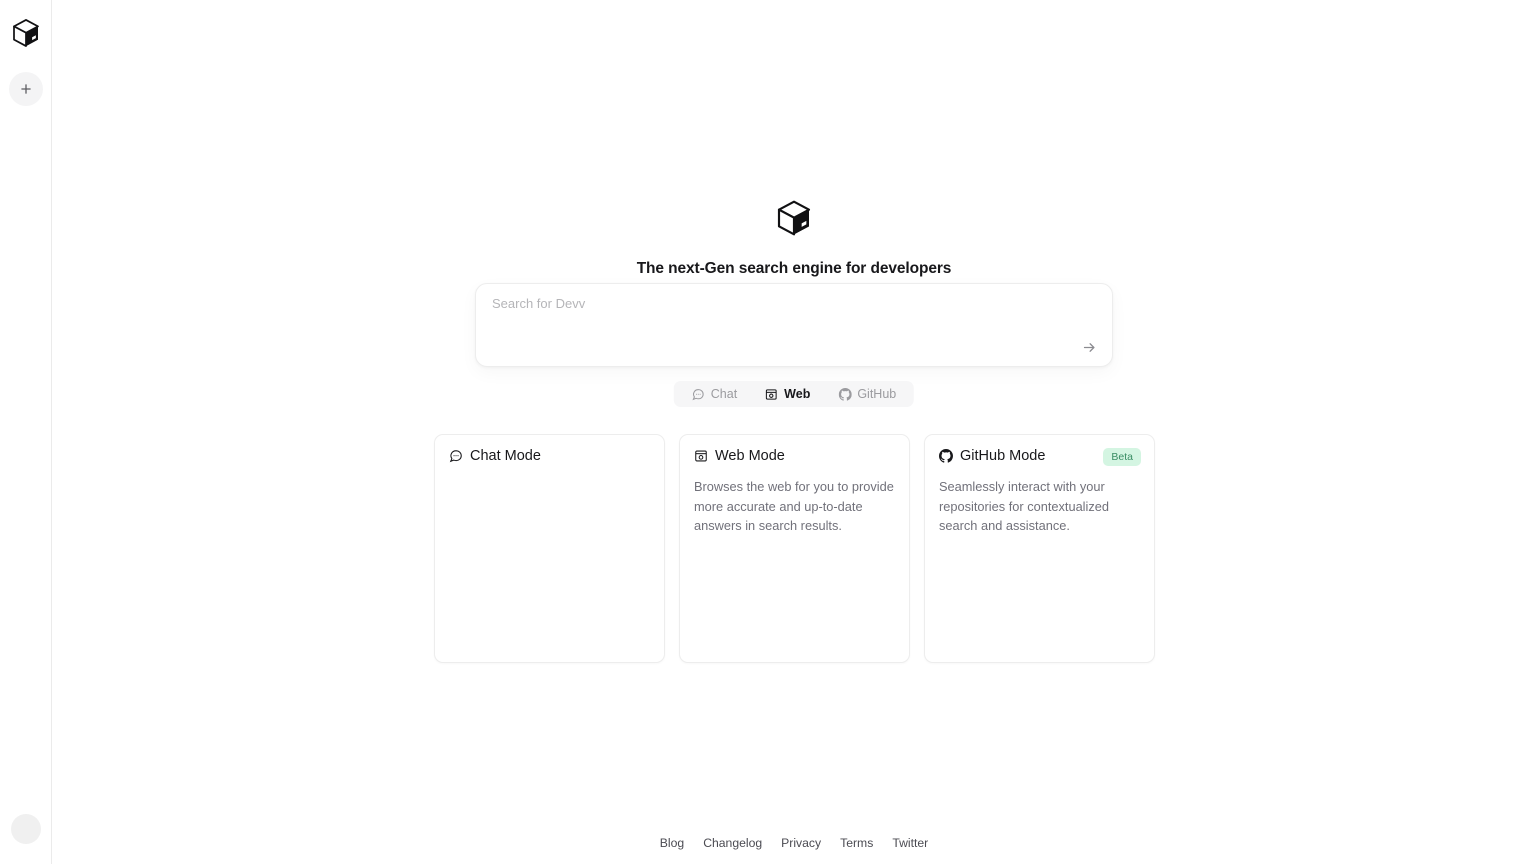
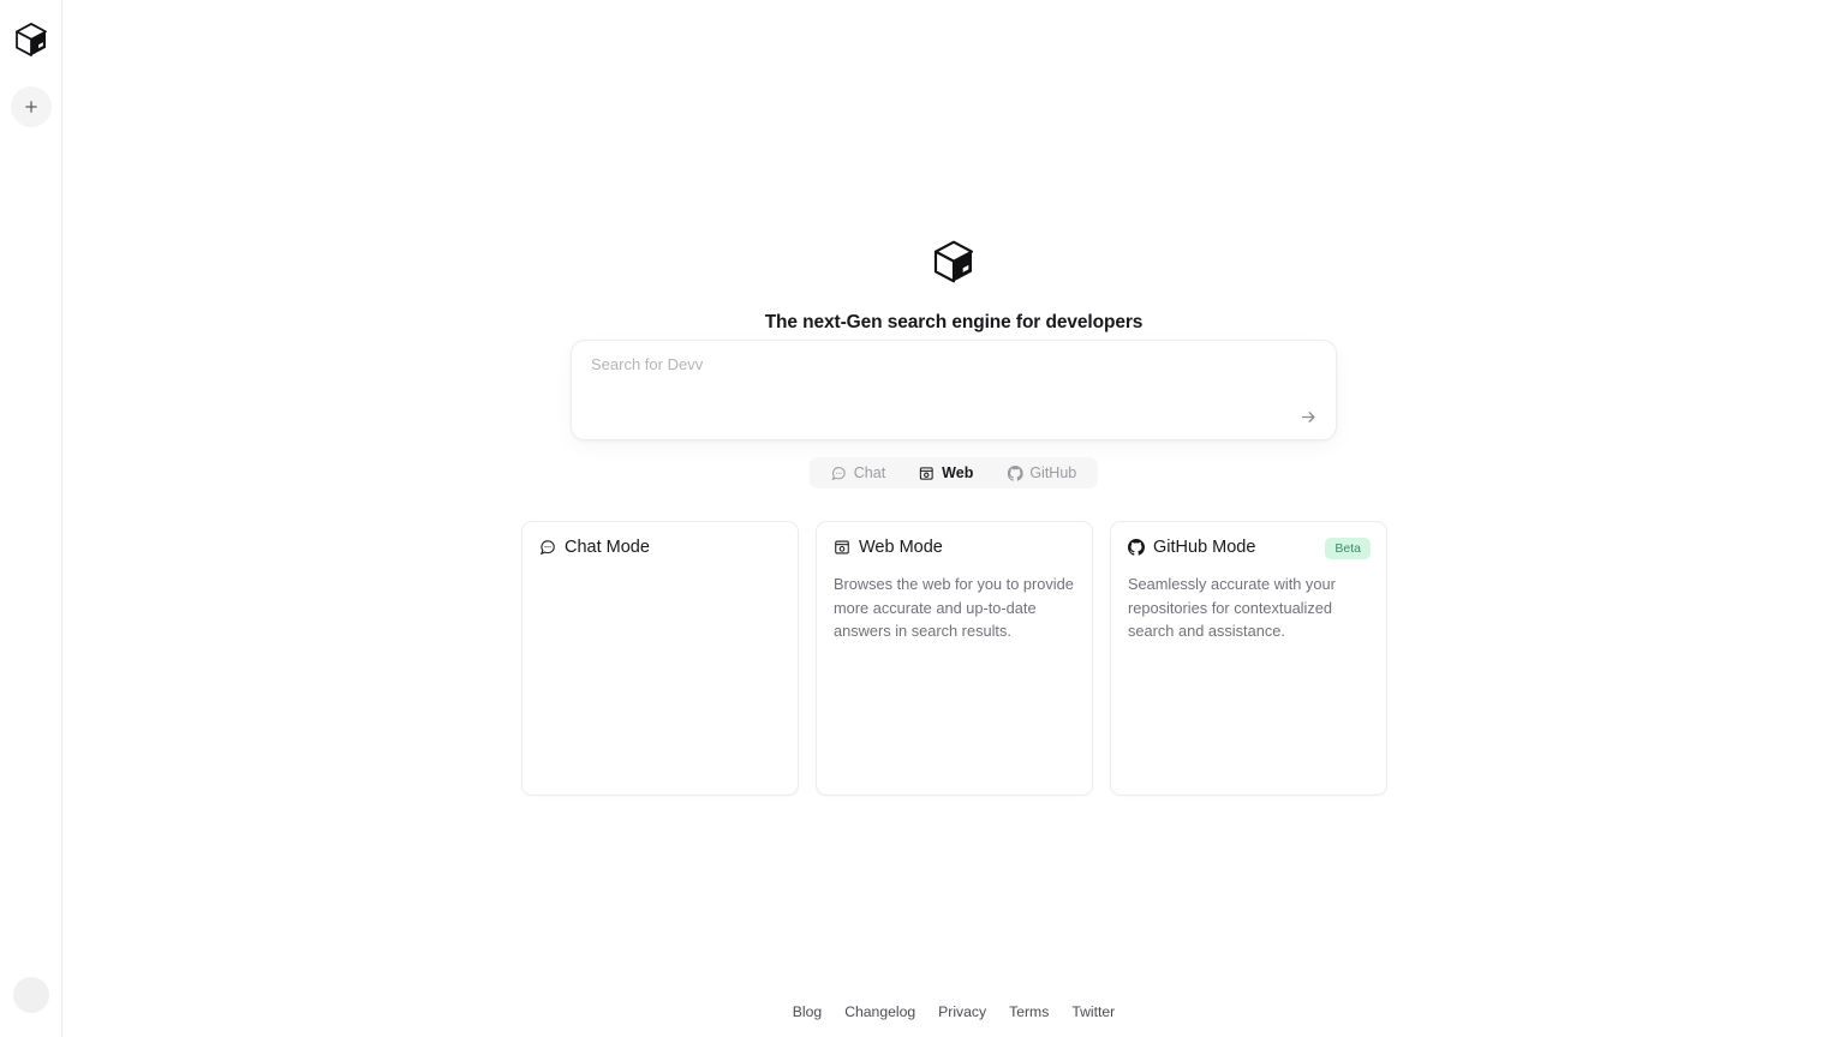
  The next-Gen search engine for developers
  Search for Devv
  Chat
  Web
  GitHub
  Chat Mode
  Web Mode
  Browses the web for you to provide more accurate and up-to-date answers in search results.
  GitHub Mode
  Beta
- Seamlessly interact with your repositories for contextualized search and assistance.
+ Seamlessly accurate with your repositories for contextualized search and assistance.
  Blog
  Changelog
  Privacy
  Terms
  Twitter
